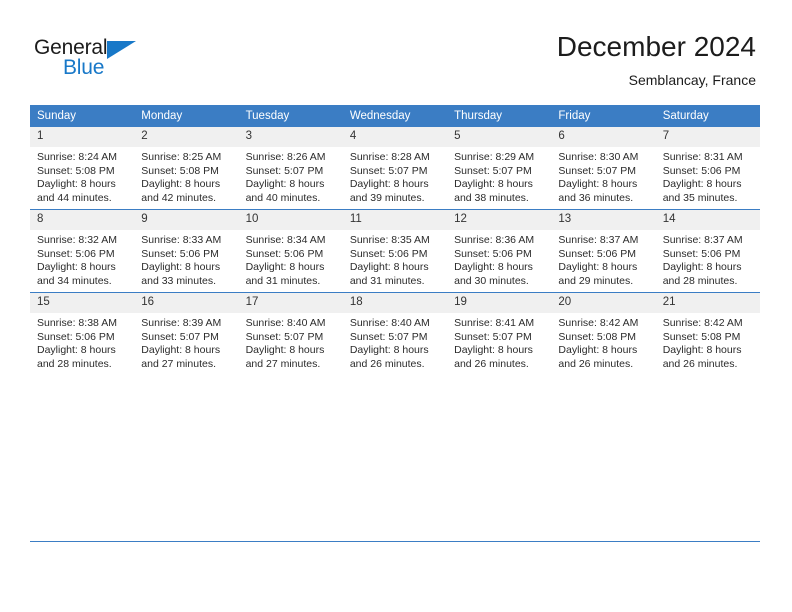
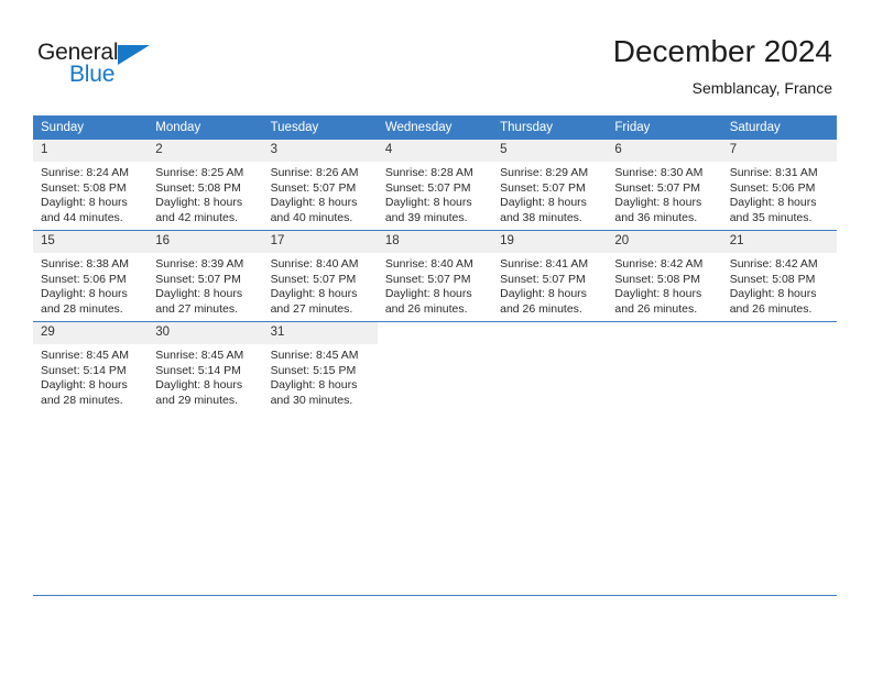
  General
  Blue
  December 2024
  Semblancay, France
  Sunday	Monday	Tuesday	Wednesday	Thursday	Friday	Saturday
  1Sunrise: 8:24 AMSunset: 5:08 PMDaylight: 8 hoursand 44 minutes.	2Sunrise: 8:25 AMSunset: 5:08 PMDaylight: 8 hoursand 42 minutes.	3Sunrise: 8:26 AMSunset: 5:07 PMDaylight: 8 hoursand 40 minutes.	4Sunrise: 8:28 AMSunset: 5:07 PMDaylight: 8 hoursand 39 minutes.	5Sunrise: 8:29 AMSunset: 5:07 PMDaylight: 8 hoursand 38 minutes.	6Sunrise: 8:30 AMSunset: 5:07 PMDaylight: 8 hoursand 36 minutes.	7Sunrise: 8:31 AMSunset: 5:06 PMDaylight: 8 hoursand 35 minutes.
- 8Sunrise: 8:32 AMSunset: 5:06 PMDaylight: 8 hoursand 34 minutes.	9Sunrise: 8:33 AMSunset: 5:06 PMDaylight: 8 hoursand 33 minutes.	10Sunrise: 8:34 AMSunset: 5:06 PMDaylight: 8 hoursand 31 minutes.	11Sunrise: 8:35 AMSunset: 5:06 PMDaylight: 8 hoursand 31 minutes.	12Sunrise: 8:36 AMSunset: 5:06 PMDaylight: 8 hoursand 30 minutes.	13Sunrise: 8:37 AMSunset: 5:06 PMDaylight: 8 hoursand 29 minutes.	14Sunrise: 8:37 AMSunset: 5:06 PMDaylight: 8 hoursand 28 minutes.
  15Sunrise: 8:38 AMSunset: 5:06 PMDaylight: 8 hoursand 28 minutes.	16Sunrise: 8:39 AMSunset: 5:07 PMDaylight: 8 hoursand 27 minutes.	17Sunrise: 8:40 AMSunset: 5:07 PMDaylight: 8 hoursand 27 minutes.	18Sunrise: 8:40 AMSunset: 5:07 PMDaylight: 8 hoursand 26 minutes.	19Sunrise: 8:41 AMSunset: 5:07 PMDaylight: 8 hoursand 26 minutes.	20Sunrise: 8:42 AMSunset: 5:08 PMDaylight: 8 hoursand 26 minutes.	21Sunrise: 8:42 AMSunset: 5:08 PMDaylight: 8 hoursand 26 minutes.
+ 29Sunrise: 8:45 AMSunset: 5:14 PMDaylight: 8 hoursand 28 minutes.	30Sunrise: 8:45 AMSunset: 5:14 PMDaylight: 8 hoursand 29 minutes.	31Sunrise: 8:45 AMSunset: 5:15 PMDaylight: 8 hoursand 30 minutes.
